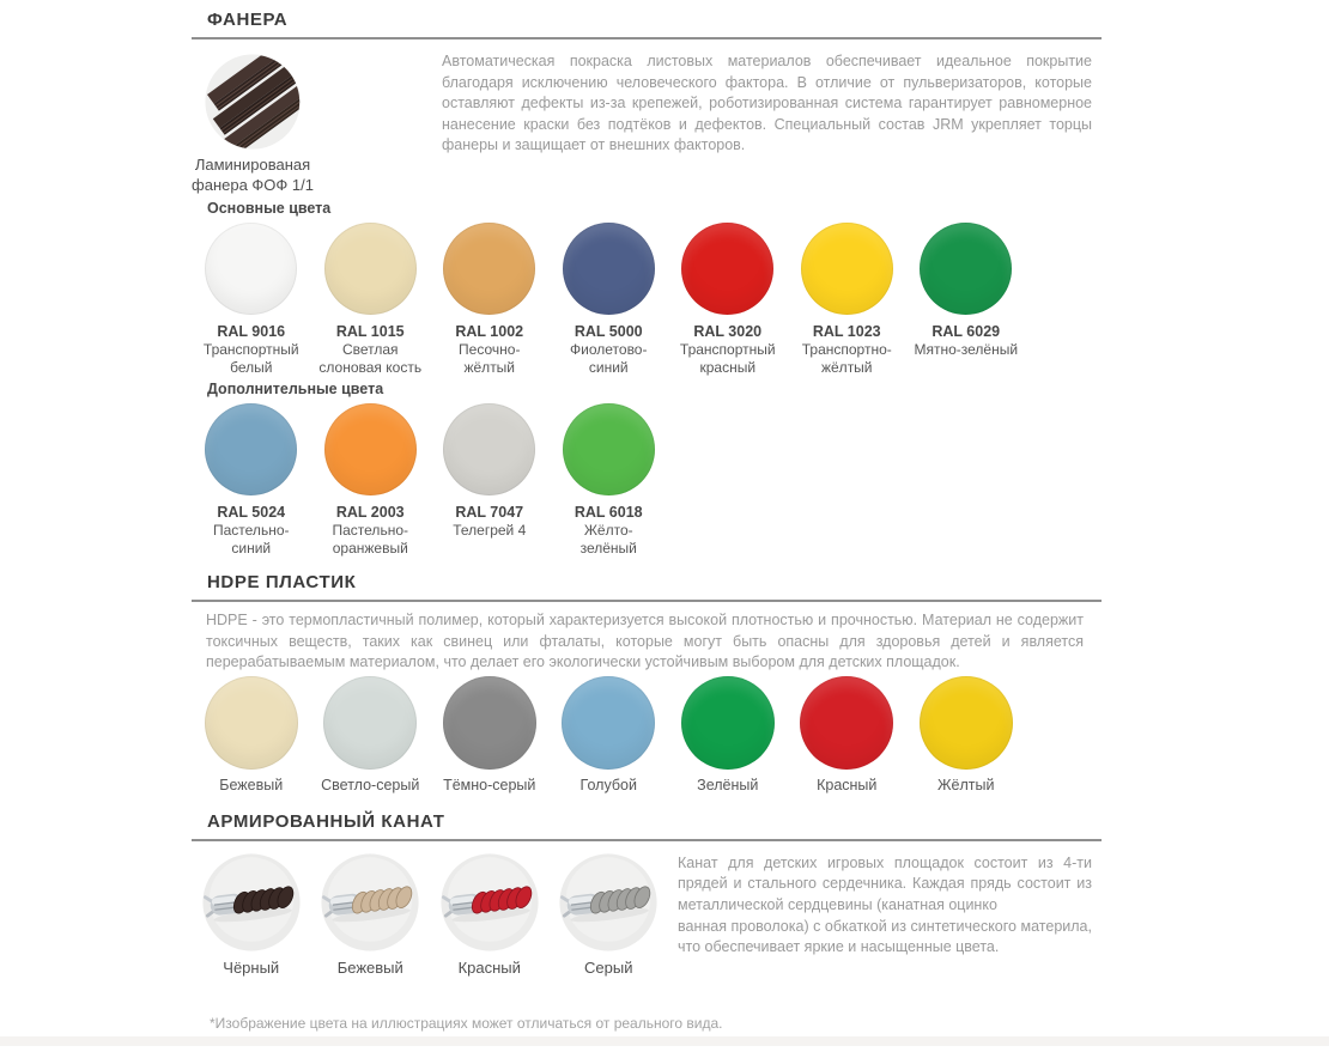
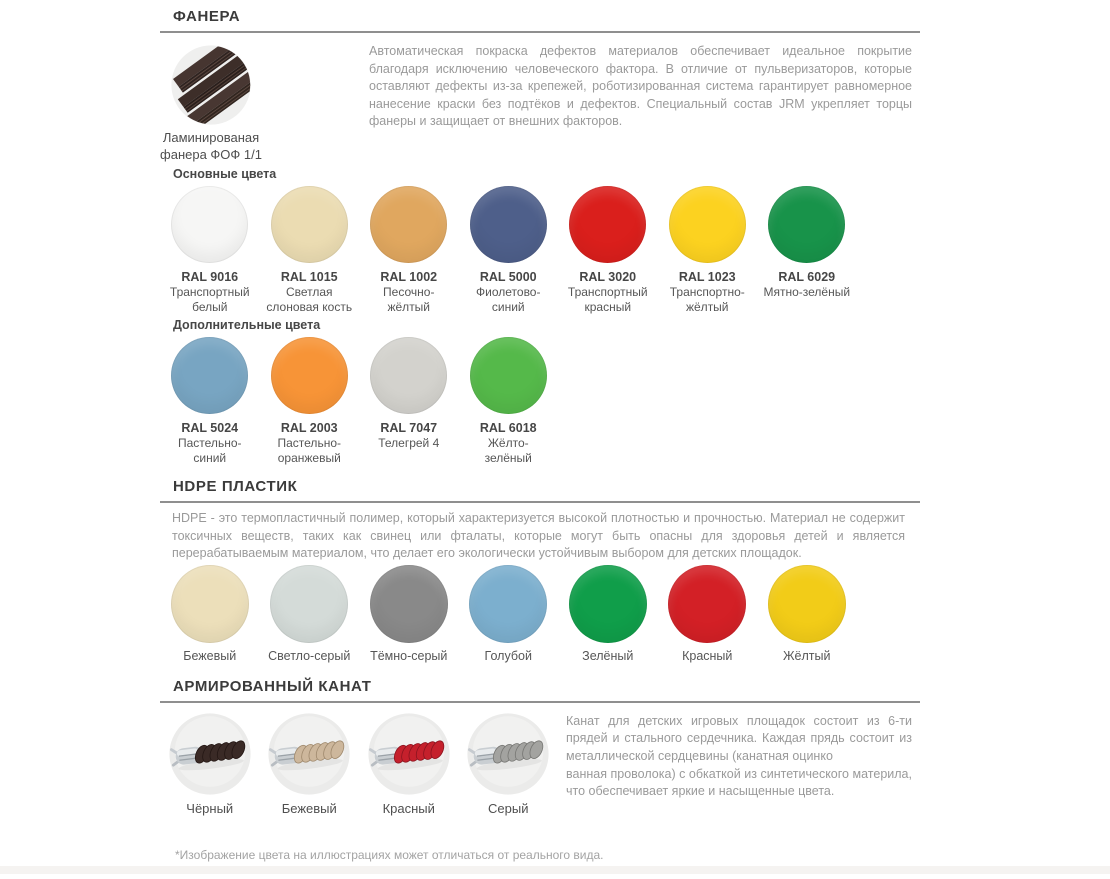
  ФАНЕРА
  Ламинированая
  фанера ФОФ 1/1
- Автоматическая покраска листовых материалов обеспечивает идеальное покрытие благодаря исключению человеческого фактора. В отличие от пульверизаторов, которые оставляют дефекты из-за крепежей, роботизированная система гарантирует равномерное нанесение краски без подтёков и дефектов. Специальный состав JRM укрепляет торцы фанеры и защищает от внешних факторов.
+ Автоматическая покраска дефектов материалов обеспечивает идеальное покрытие благодаря исключению человеческого фактора. В отличие от пульверизаторов, которые оставляют дефекты из-за крепежей, роботизированная система гарантирует равномерное нанесение краски без подтёков и дефектов. Специальный состав JRM укрепляет торцы фанеры и защищает от внешних факторов.
  Основные цвета
  RAL 9016
  Транспортный
  белый
  RAL 1015
  Светлая
  слоновая кость
  RAL 1002
  Песочно-
  жёлтый
  RAL 5000
  Фиолетово-
  синий
  RAL 3020
  Транспортный
  красный
  RAL 1023
  Транспортно-
  жёлтый
  RAL 6029
  Мятно-зелёный
  Дополнительные цвета
  RAL 5024
  Пастельно-
  синий
  RAL 2003
  Пастельно-
  оранжевый
  RAL 7047
  Телегрей 4
  RAL 6018
  Жёлто-
  зелёный
  HDPE ПЛАСТИК
  HDPE - это термопластичный полимер, который характеризуется высокой плотностью и прочностью. Материал не содержит токсичных веществ, таких как свинец или фталаты, которые могут быть опасны для здоровья детей и является перерабатываемым материалом, что делает его экологически устойчивым выбором для детских площадок.
  Бежевый
  Светло-серый
  Тёмно-серый
  Голубой
  Зелёный
  Красный
  Жёлтый
  АРМИРОВАННЫЙ КАНАТ
  Чёрный
  Бежевый
  Красный
  Серый
- Канат для детских игровых площадок состоит из 4-ти прядей и стального сердечника. Каждая прядь состоит из металлической сердцевины (канатная оцинко
+ Канат для детских игровых площадок состоит из 6-ти прядей и стального сердечника. Каждая прядь состоит из металлической сердцевины (канатная оцинко
  ванная проволока) с обкаткой из синтетического материла, что обеспечивает яркие и насыщенные цвета.
  *Изображение цвета на иллюстрациях может отличаться от реального вида.
